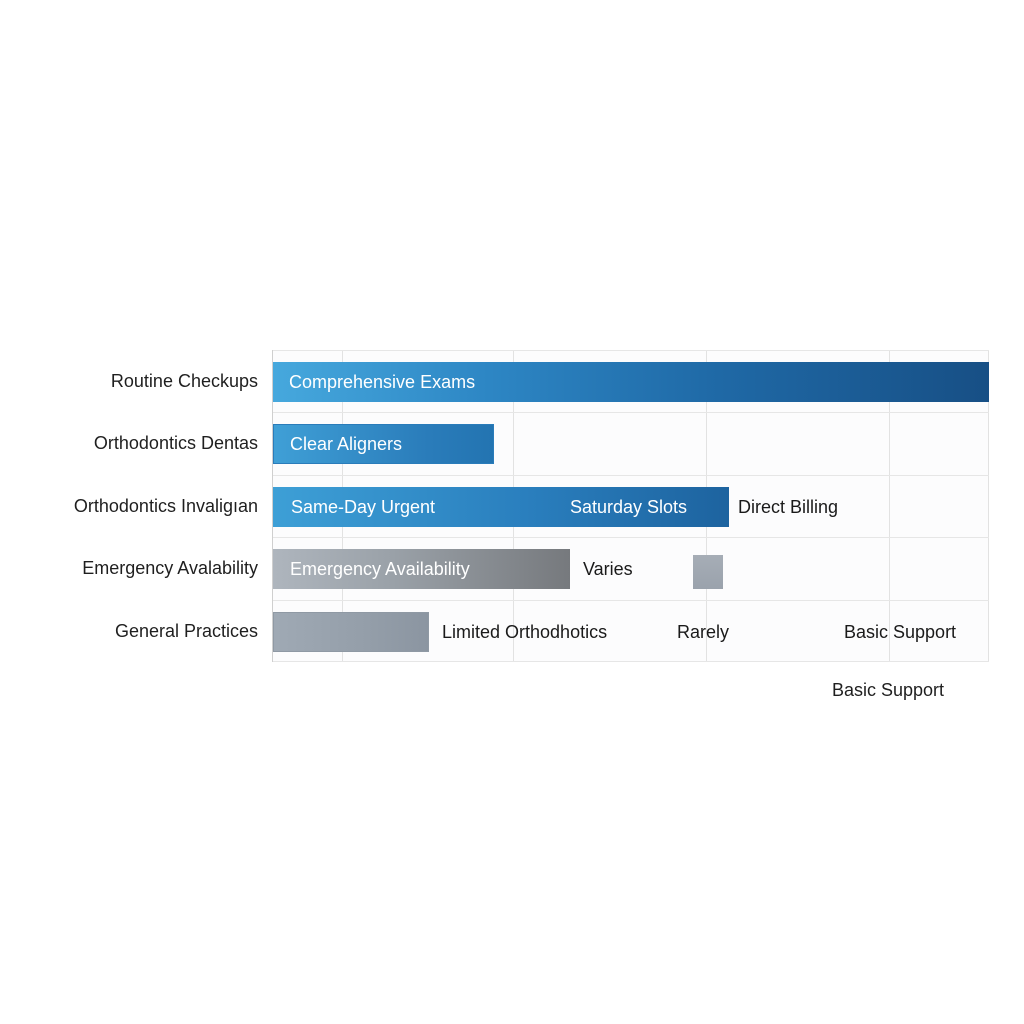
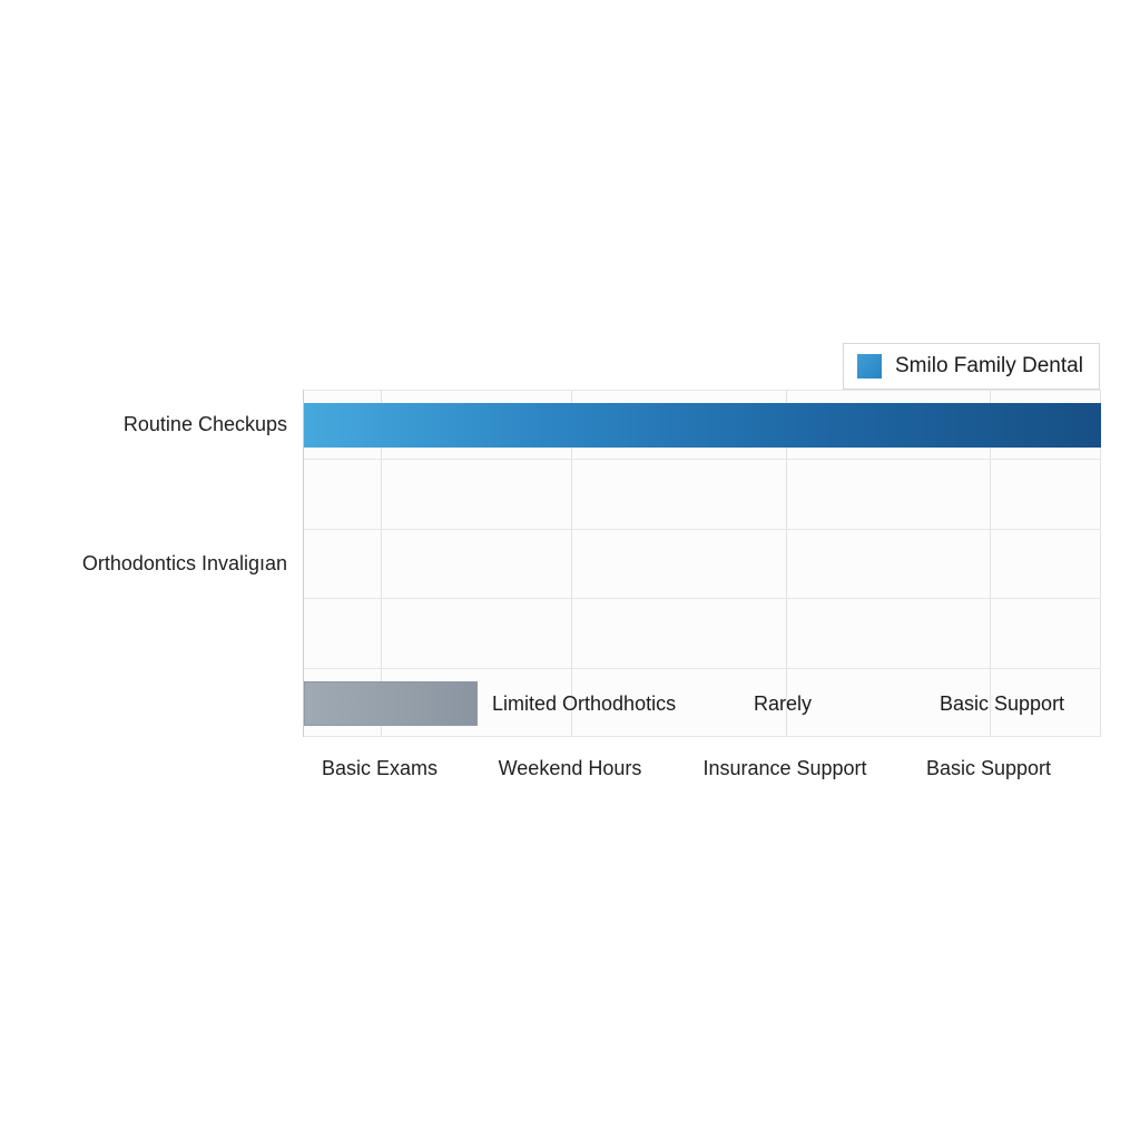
+ Smilo Family Dental
  Routine Checkups
- Orthodontics Dentas
  Orthodontics Invaligıan
- Emergency Avalability
- General Practices
- Comprehensive Exams
- Clear Aligners
- Same-Day Urgent
- Saturday Slots
- Direct Billing
- Emergency Availability
- Varies
  Limited Orthodhotics
  Rarely
  Basic Support
+ Basic Exams
+ Weekend Hours
+ Insurance Support
  Basic Support
